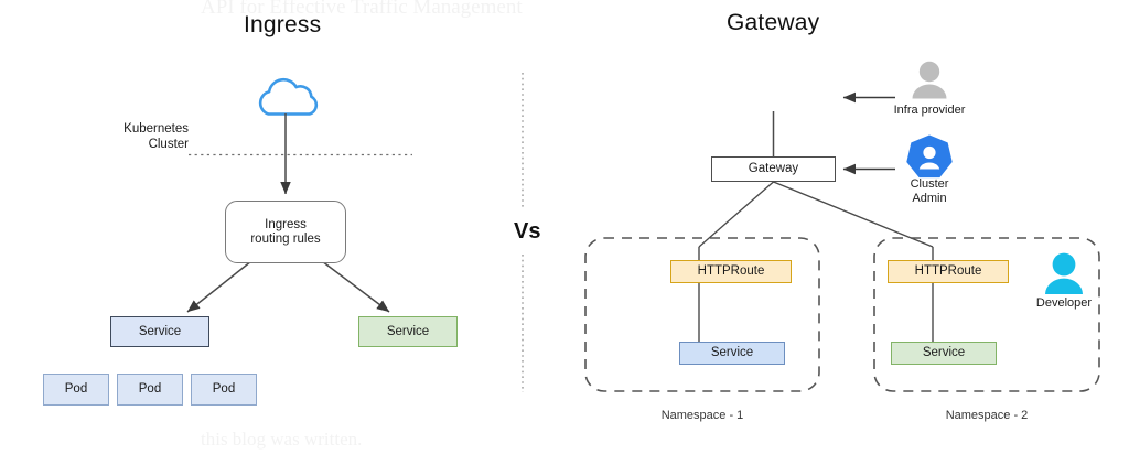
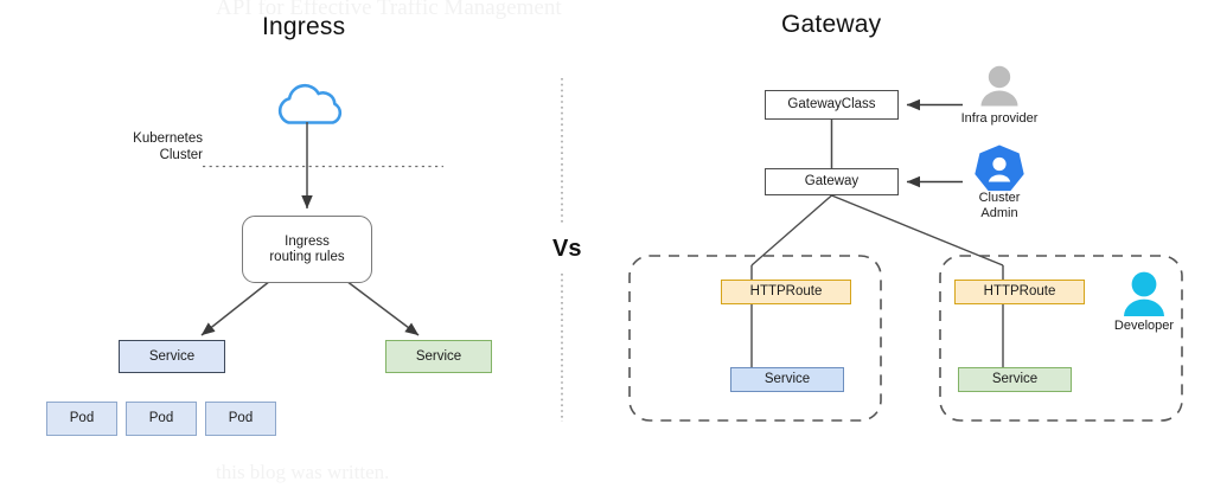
  API for Effective Traffic Management
  Ingress
  Gateway
  Vs
  Kubernetes
  Cluster
  Ingress
  routing rules
  Service
  Service
  Pod
  Pod
  Pod
+ GatewayClass
  Gateway
  HTTPRoute
  HTTPRoute
  Service
  Service
- Namespace - 1
- Namespace - 2
  Infra provider
  Cluster
  Admin
  Developer
